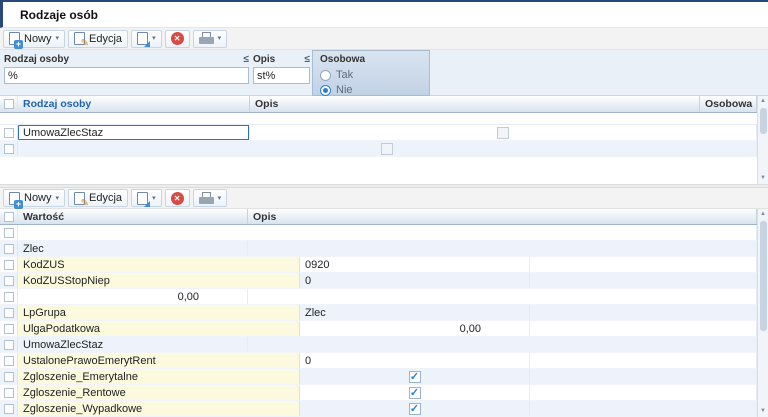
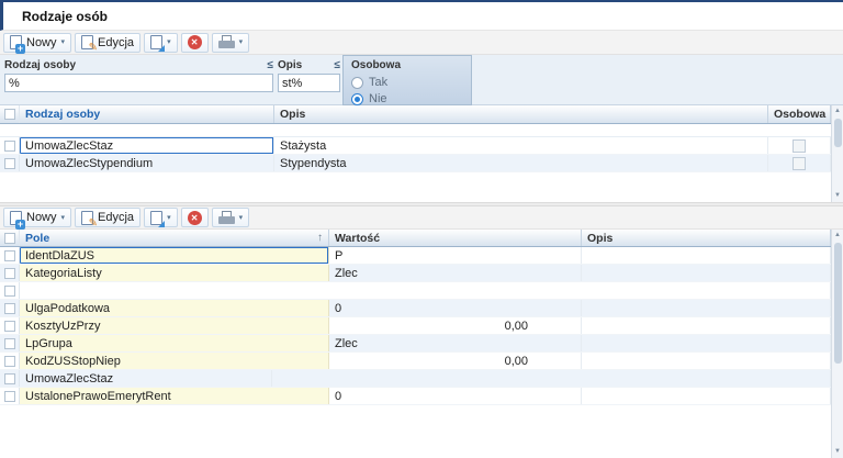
  Rodzaje osób
  Nowy
  Edycja
  Rodzaj osoby
  ≤
  %
  Opis
  ≤
  st%
  Osobowa
  Tak
  Nie
  Rodzaj osoby
  Opis
  Osobowa
  UmowaZlecStaz
+ Stażysta
+ UmowaZlecStypendium
+ Stypendysta
  Nowy
  Edycja
+ Pole
+ ↑
  Wartość
  Opis
+ IdentDlaZUS
+ P
+ KategoriaListy
  Zlec
- KodZUS
- 0920
- KodZUSStopNiep
+ UlgaPodatkowa
  0
+ KosztyUzPrzy
  0,00
  LpGrupa
  Zlec
- UlgaPodatkowa
+ KodZUSStopNiep
  0,00
  UmowaZlecStaz
  UstalonePrawoEmerytRent
  0
- Zgloszenie_Emerytalne
- Zgloszenie_Rentowe
- Zgloszenie_Wypadkowe
